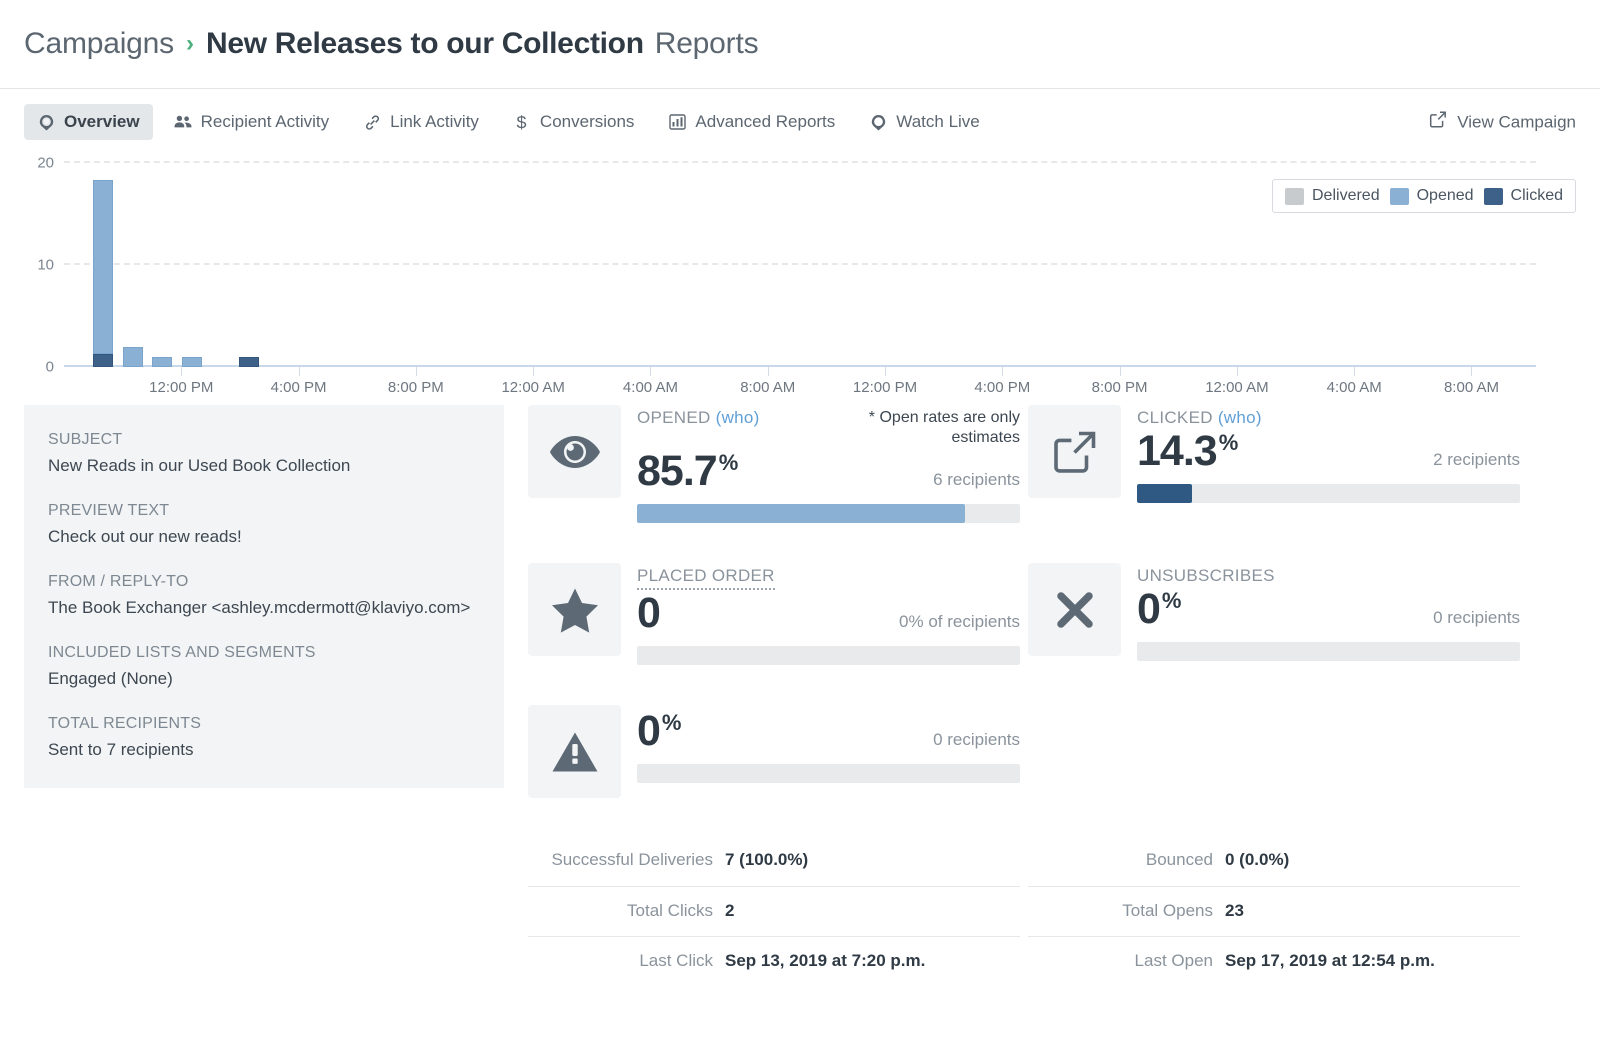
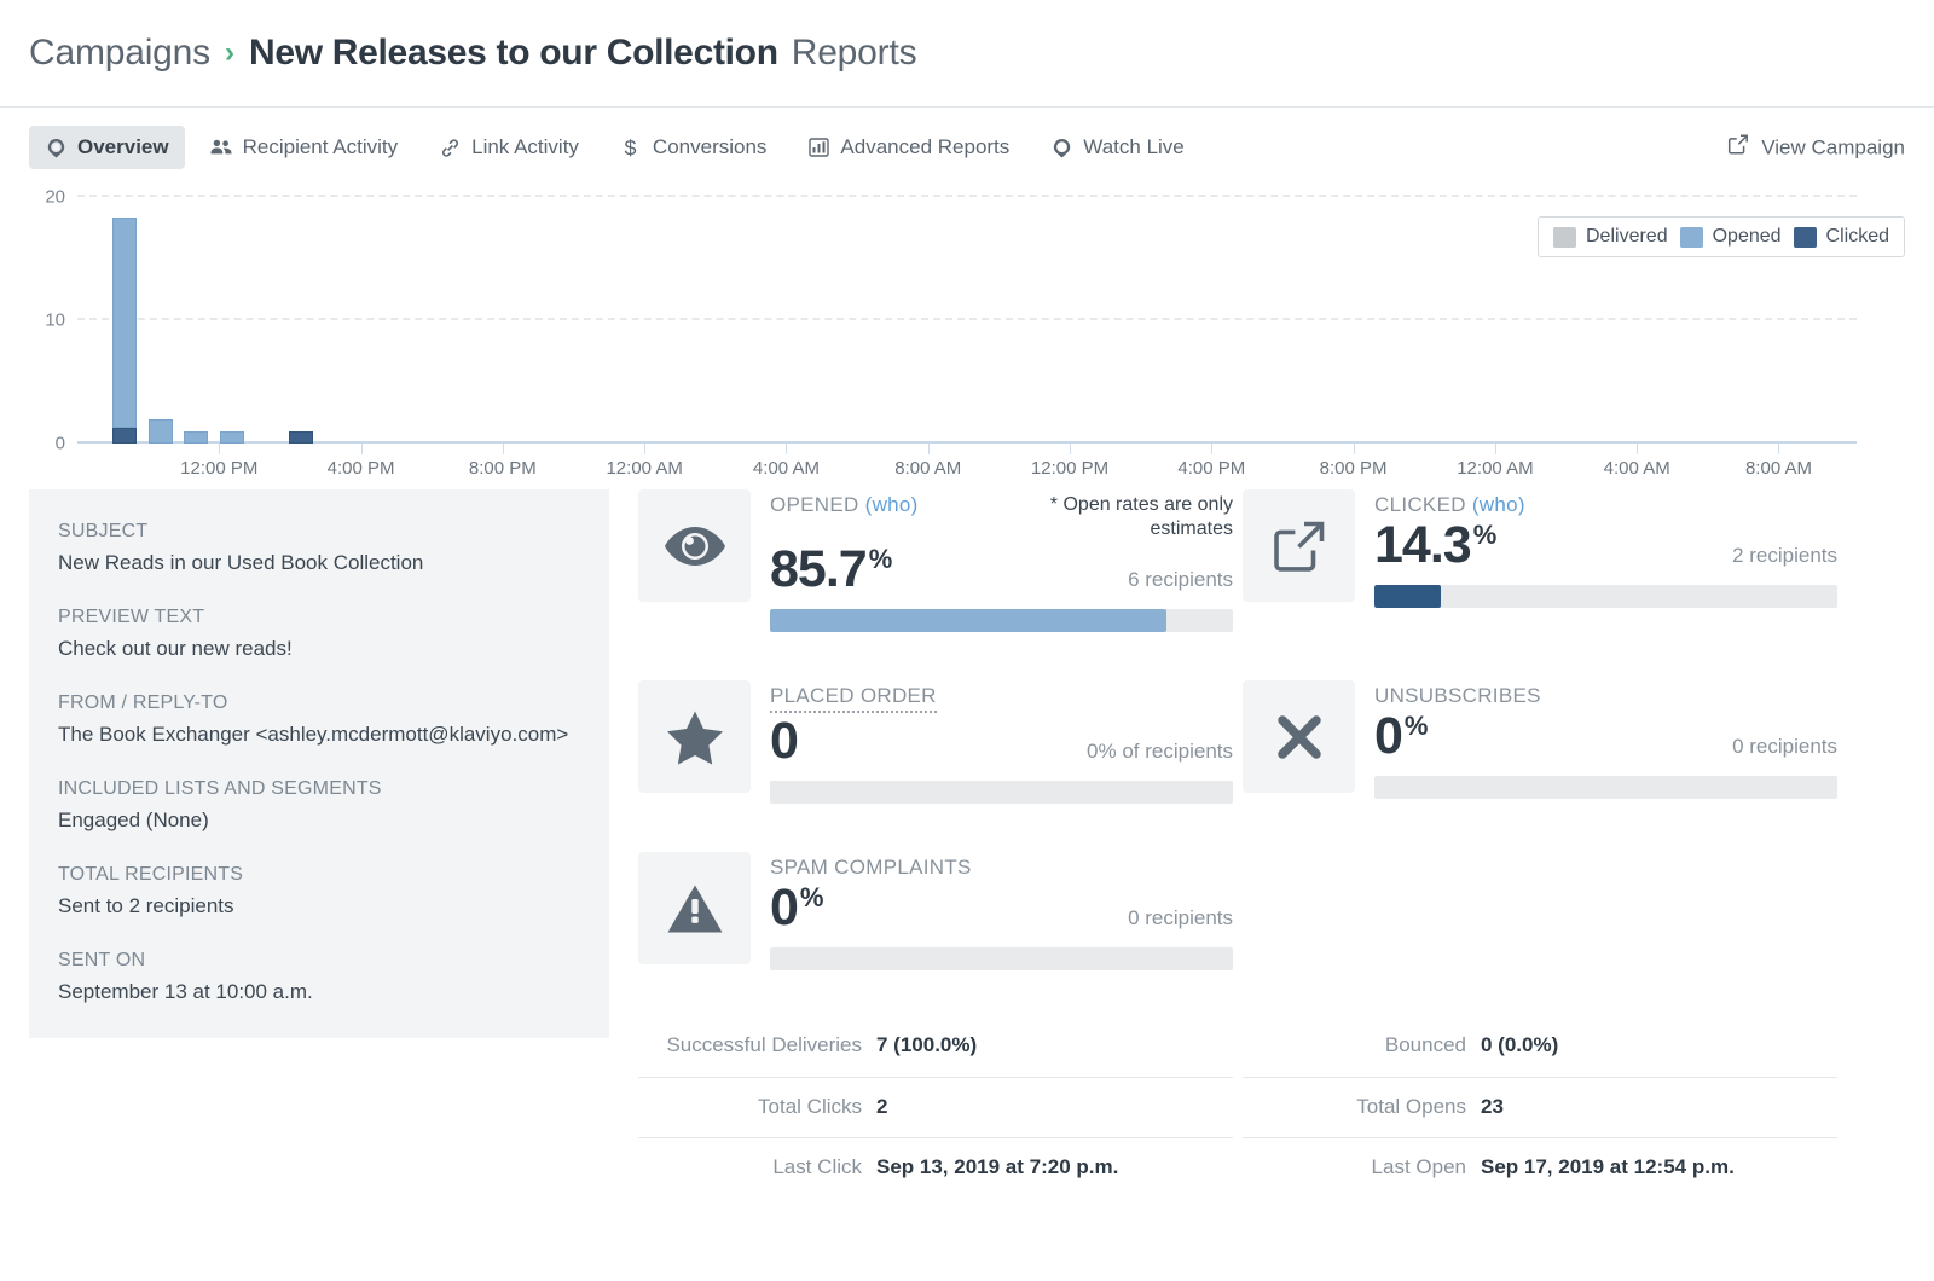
  Campaigns
  ›
  New Releases to our Collection
  Reports
  Overview
  Recipient Activity
  Link Activity
  $
  Conversions
  Advanced Reports
  Watch Live
  View Campaign
  0
  10
  20
  12:00 PM
  4:00 PM
  8:00 PM
  12:00 AM
  4:00 AM
  8:00 AM
  12:00 PM
  4:00 PM
  8:00 PM
  12:00 AM
  4:00 AM
  8:00 AM
  Delivered
  Opened
  Clicked
  SUBJECT
  New Reads in our Used Book Collection
  PREVIEW TEXT
  Check out our new reads!
  FROM / REPLY-TO
  The Book Exchanger <ashley.mcdermott@klaviyo.com>
  INCLUDED LISTS AND SEGMENTS
  Engaged (None)
  TOTAL RECIPIENTS
- Sent to 7 recipients
+ Sent to 2 recipients
+ SENT ON
+ September 13 at 10:00 a.m.
  OPENED (who)
  * Open rates are only estimates
  85.7%
  6 recipients
  CLICKED (who)
  14.3%
  2 recipients
  PLACED ORDER
  0
  0% of recipients
  UNSUBSCRIBES
  0%
  0 recipients
+ SPAM COMPLAINTS
  0%
  0 recipients
  Successful Deliveries
  7 (100.0%)
  Total Clicks
  2
  Last Click
  Sep 13, 2019 at 7:20 p.m.
  Bounced
  0 (0.0%)
  Total Opens
  23
  Last Open
  Sep 17, 2019 at 12:54 p.m.
